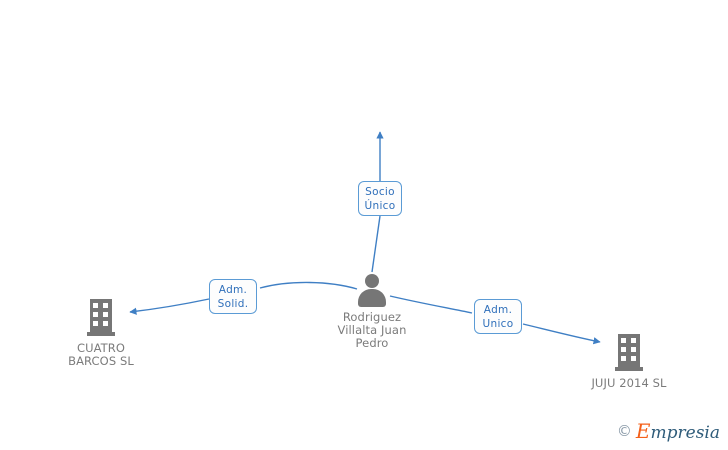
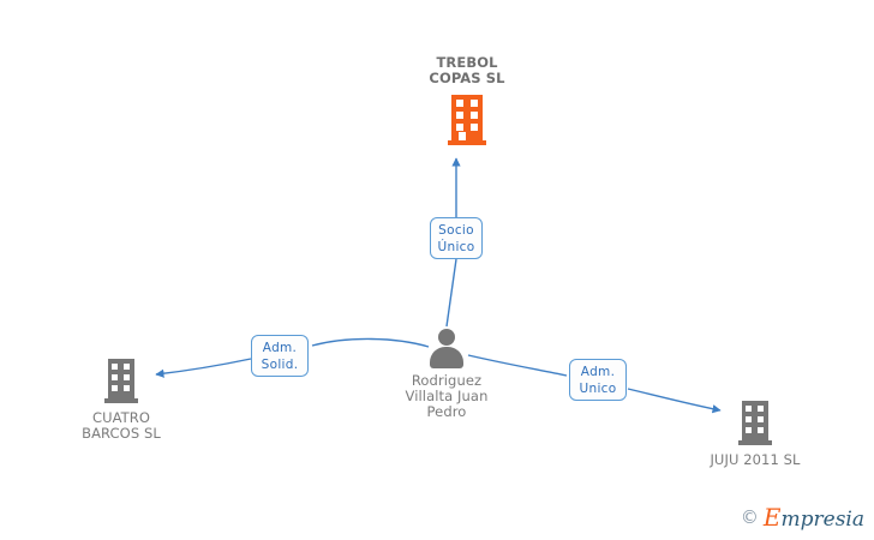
+ TREBOL
+ COPAS SL
  Rodriguez
  Villalta Juan
  Pedro
  CUATRO
  BARCOS SL
- JUJU 2014 SL
+ JUJU 2011 SL
  Socio
  Único
  Adm.
  Solid.
  Adm.
  Unico
  ©
  Empresia
